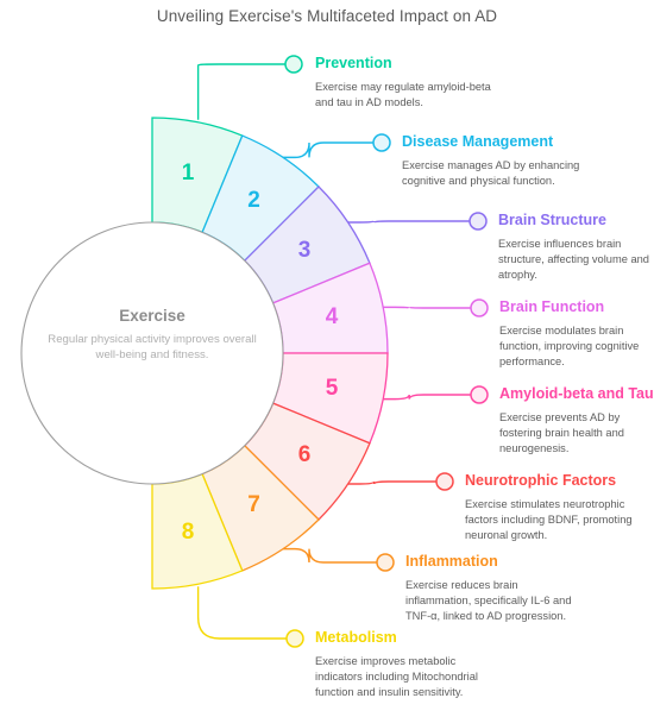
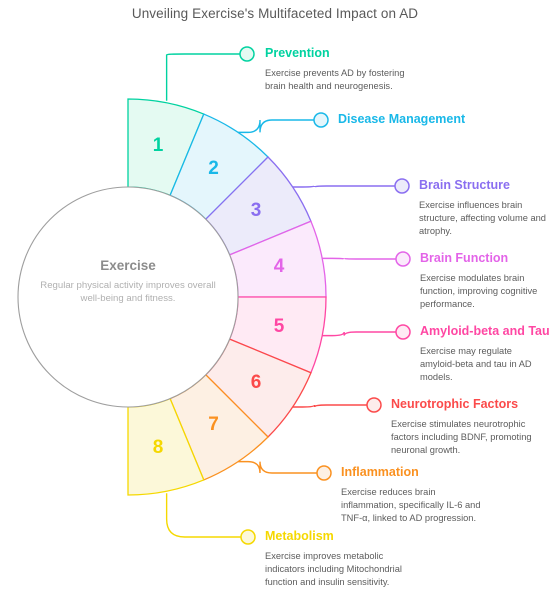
  Unveiling Exercise's Multifaceted Impact on AD
  Exercise
  Regular physical activity improves overall well-being and fitness.
  1
  2
  3
  4
  5
  6
  7
  8
  Prevention
- Exercise may regulate amyloid-beta and tau in AD models.
+ Exercise prevents AD by fostering brain health and neurogenesis.
  Disease Management
- Exercise manages AD by enhancing cognitive and physical function.
  Brain Structure
  Exercise influences brain structure, affecting volume and atrophy.
  Brain Function
  Exercise modulates brain function, improving cognitive performance.
  Amyloid-beta and Tau
- Exercise prevents AD by fostering brain health and neurogenesis.
+ Exercise may regulate amyloid-beta and tau in AD models.
  Neurotrophic Factors
  Exercise stimulates neurotrophic factors including BDNF, promoting neuronal growth.
  Inflammation
  Exercise reduces brain inflammation, specifically IL-6 and TNF-α, linked to AD progression.
  Metabolism
  Exercise improves metabolic indicators including Mitochondrial function and insulin sensitivity.
